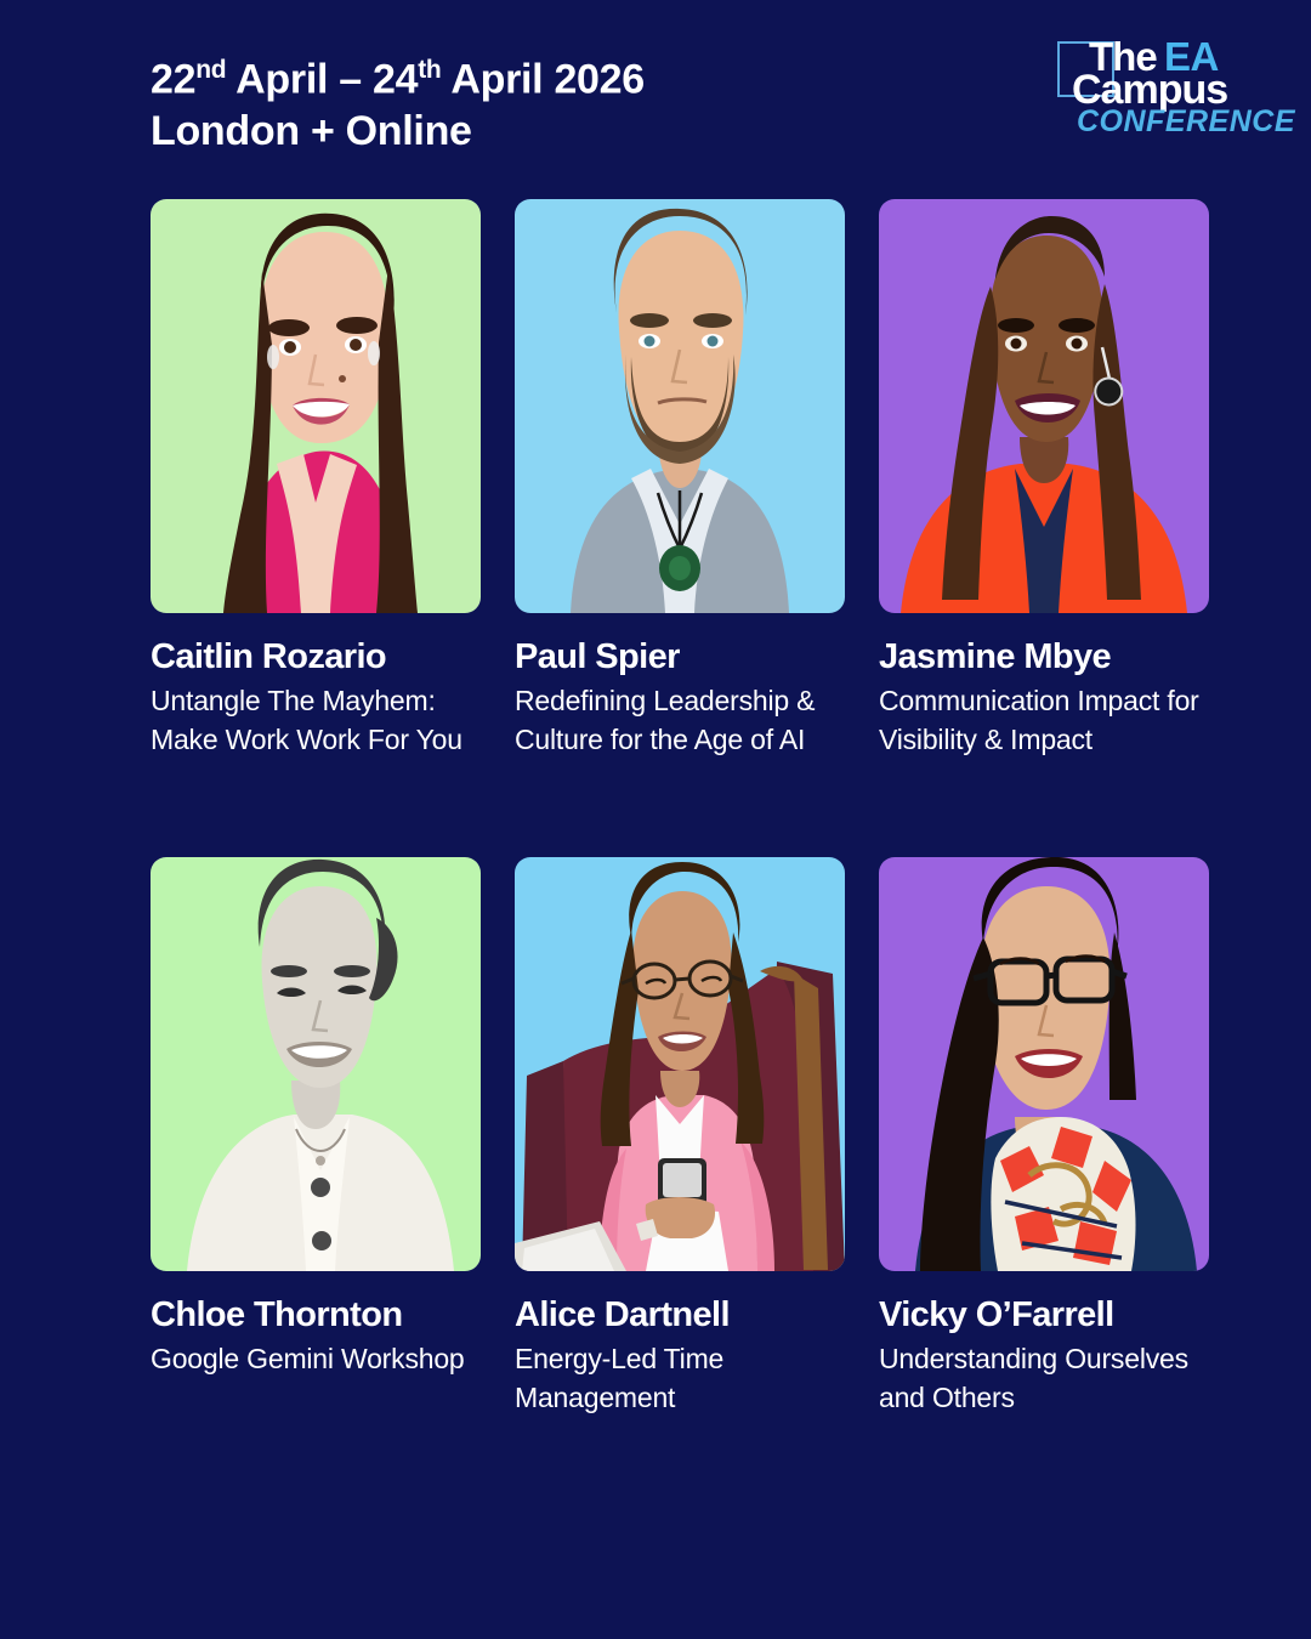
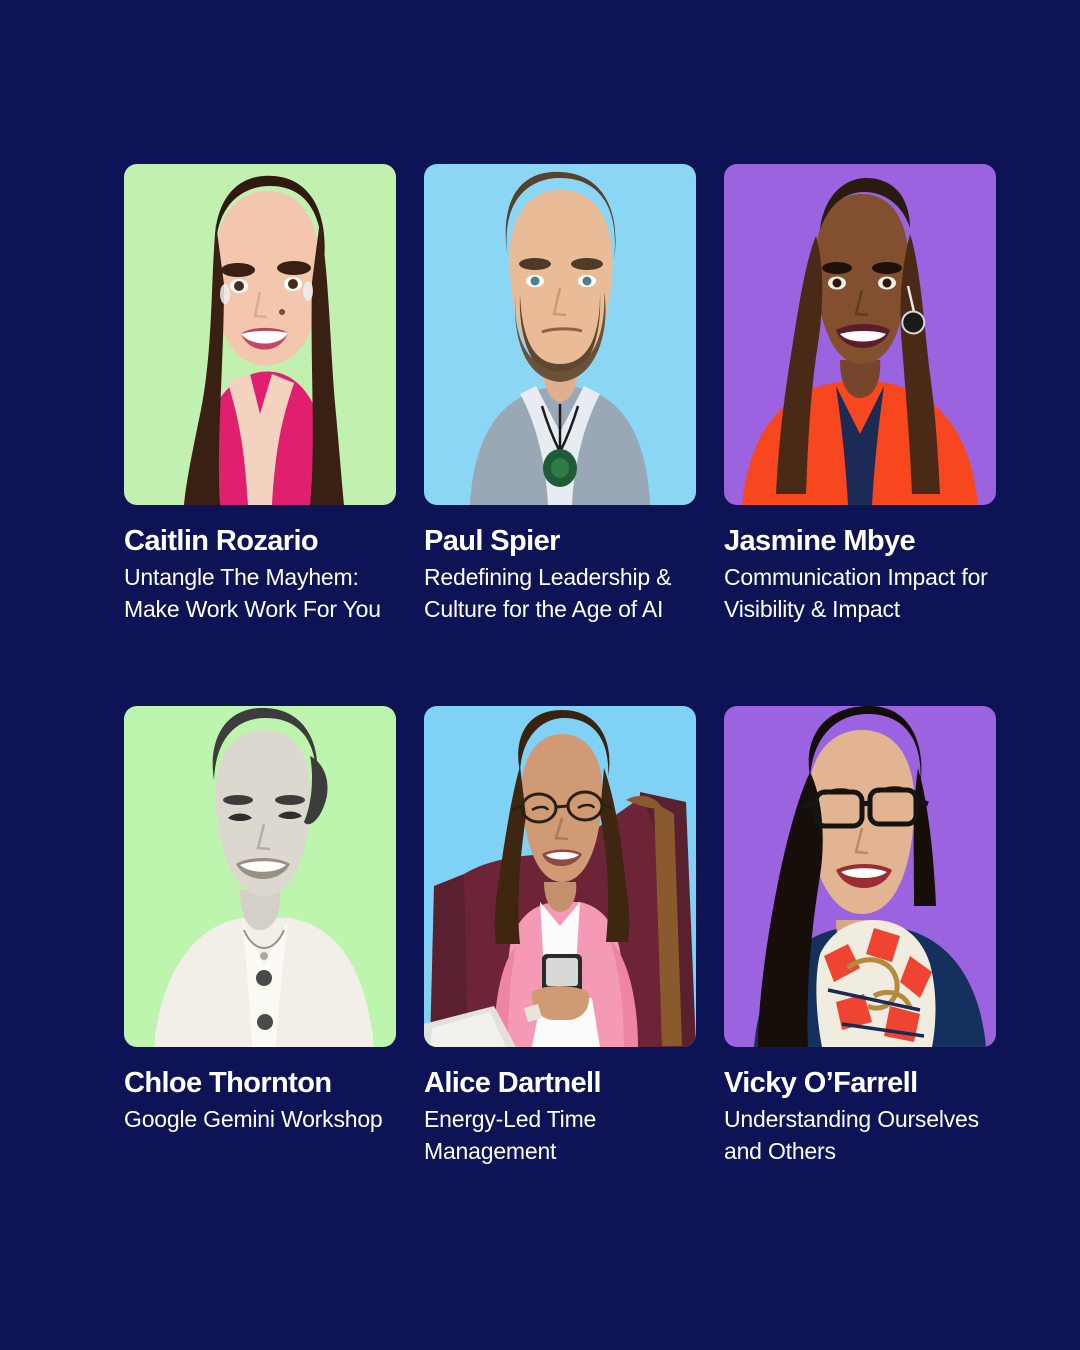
- 22nd April – 24th April 2026
- London + Online
- The
- EA
- Campus
- CONFERENCE
  Caitlin Rozario
  Untangle The Mayhem: Make Work Work For You
  Paul Spier
  Redefining Leadership & Culture for the Age of AI
  Jasmine Mbye
  Communication Impact for Visibility & Impact
  Chloe Thornton
  Google Gemini Workshop
  Alice Dartnell
  Energy-Led Time Management
  Vicky O’Farrell
  Understanding Ourselves and Others
